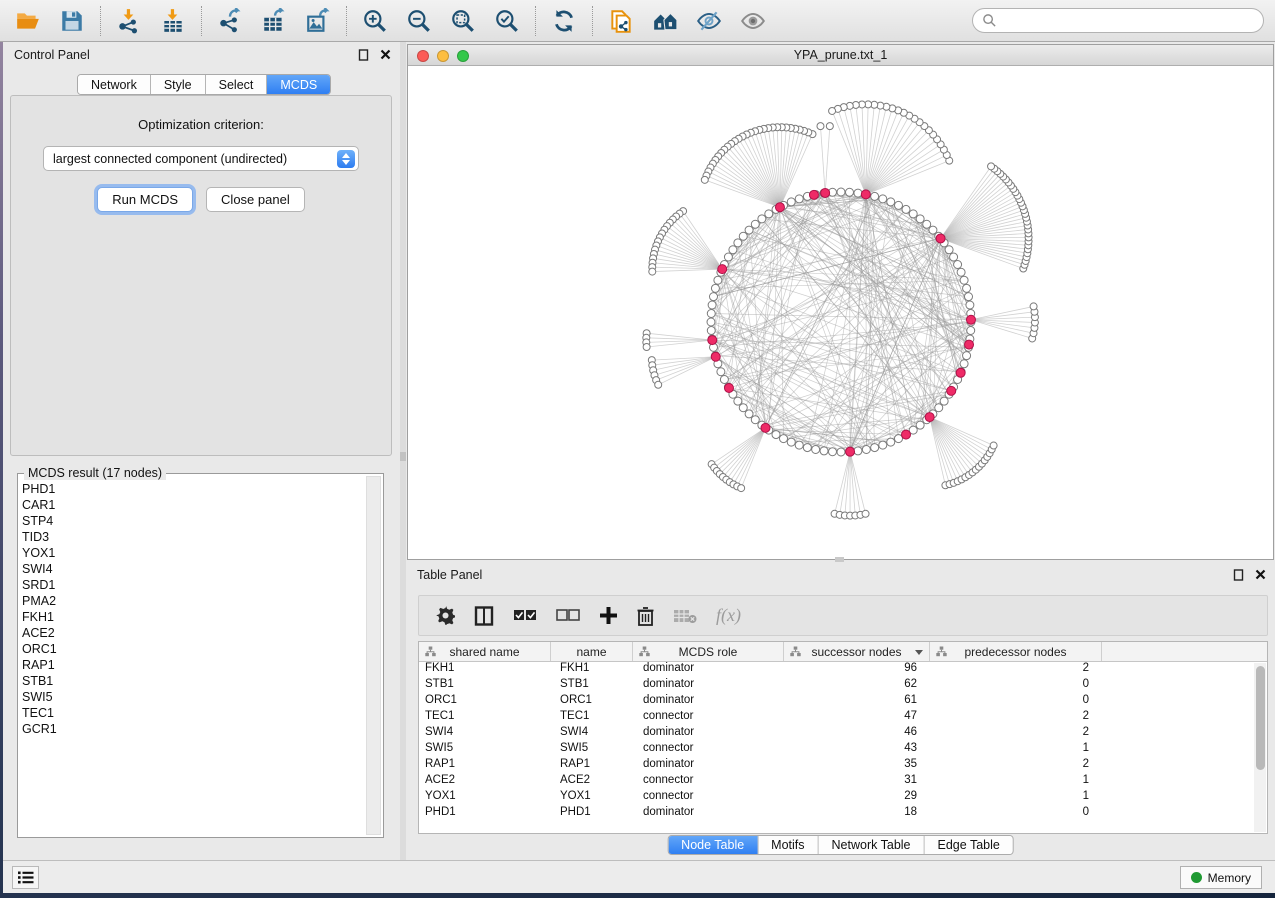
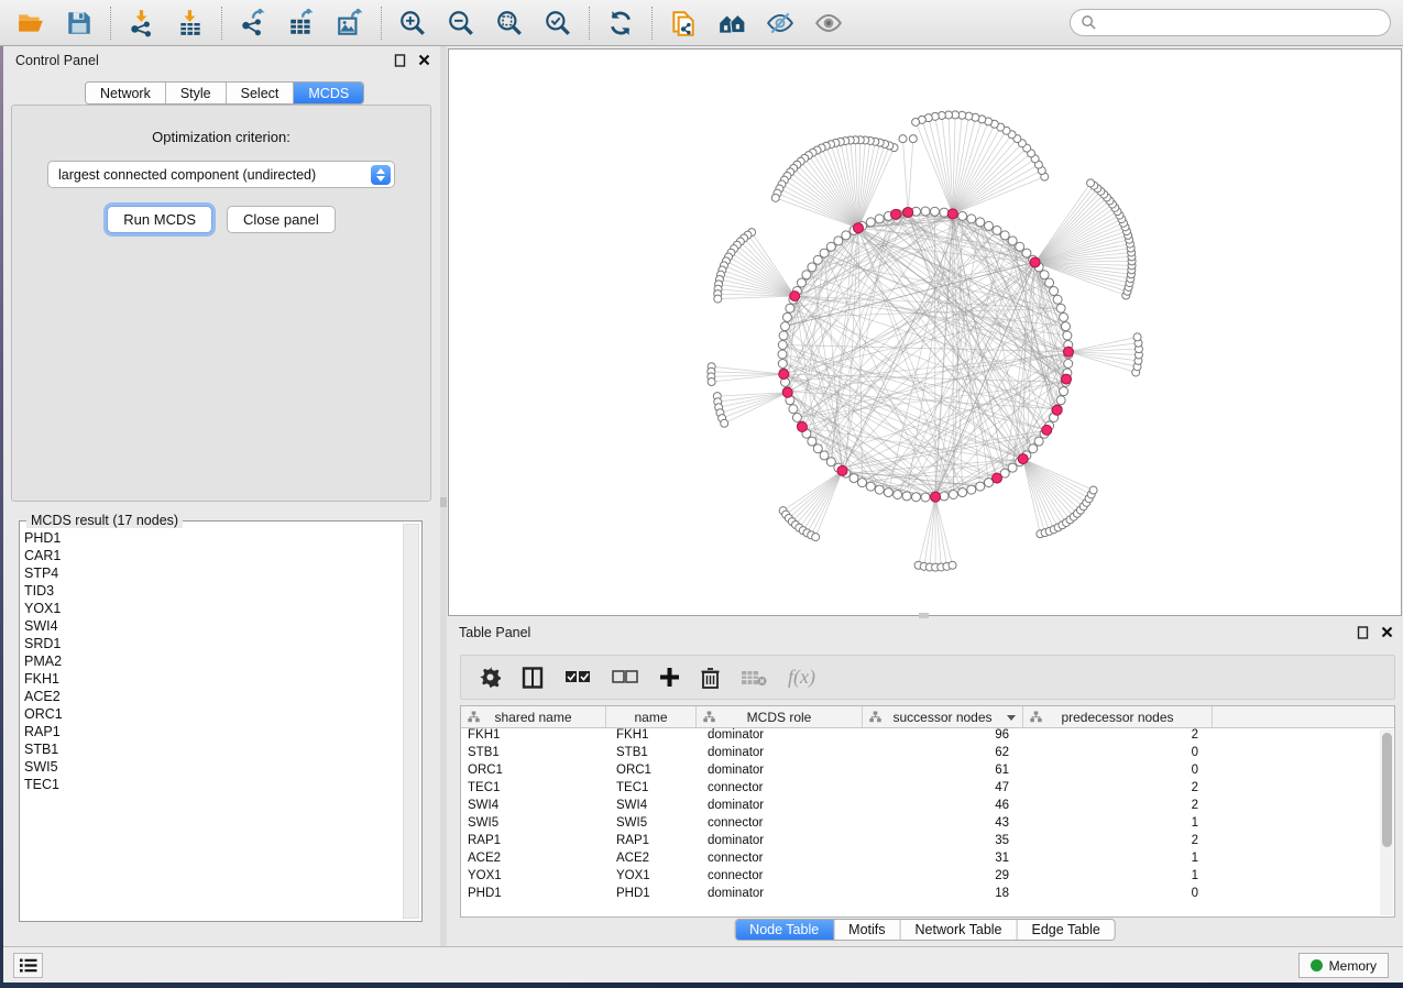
  Control Panel
  Network
  Style
  Select
  MCDS
  Optimization criterion:
  largest connected component (undirected)
  Run MCDS
  Close panel
  MCDS result (17 nodes)
  PHD1
  CAR1
  STP4
  TID3
  YOX1
  SWI4
  SRD1
  PMA2
  FKH1
  ACE2
  ORC1
  RAP1
  STB1
  SWI5
  TEC1
- GCR1
- YPA_prune.txt_1
  Table Panel
  f(x)
  shared name
  name
  MCDS role
  successor nodes
  predecessor nodes
  FKH1
  FKH1
  dominator
  96
  2
  STB1
  STB1
  dominator
  62
  0
  ORC1
  ORC1
  dominator
  61
  0
  TEC1
  TEC1
  connector
  47
  2
  SWI4
  SWI4
  dominator
  46
  2
  SWI5
  SWI5
  connector
  43
  1
  RAP1
  RAP1
  dominator
  35
  2
  ACE2
  ACE2
  connector
  31
  1
  YOX1
  YOX1
  connector
  29
  1
  PHD1
  PHD1
  dominator
  18
  0
  Node Table
  Motifs
  Network Table
  Edge Table
  Memory
